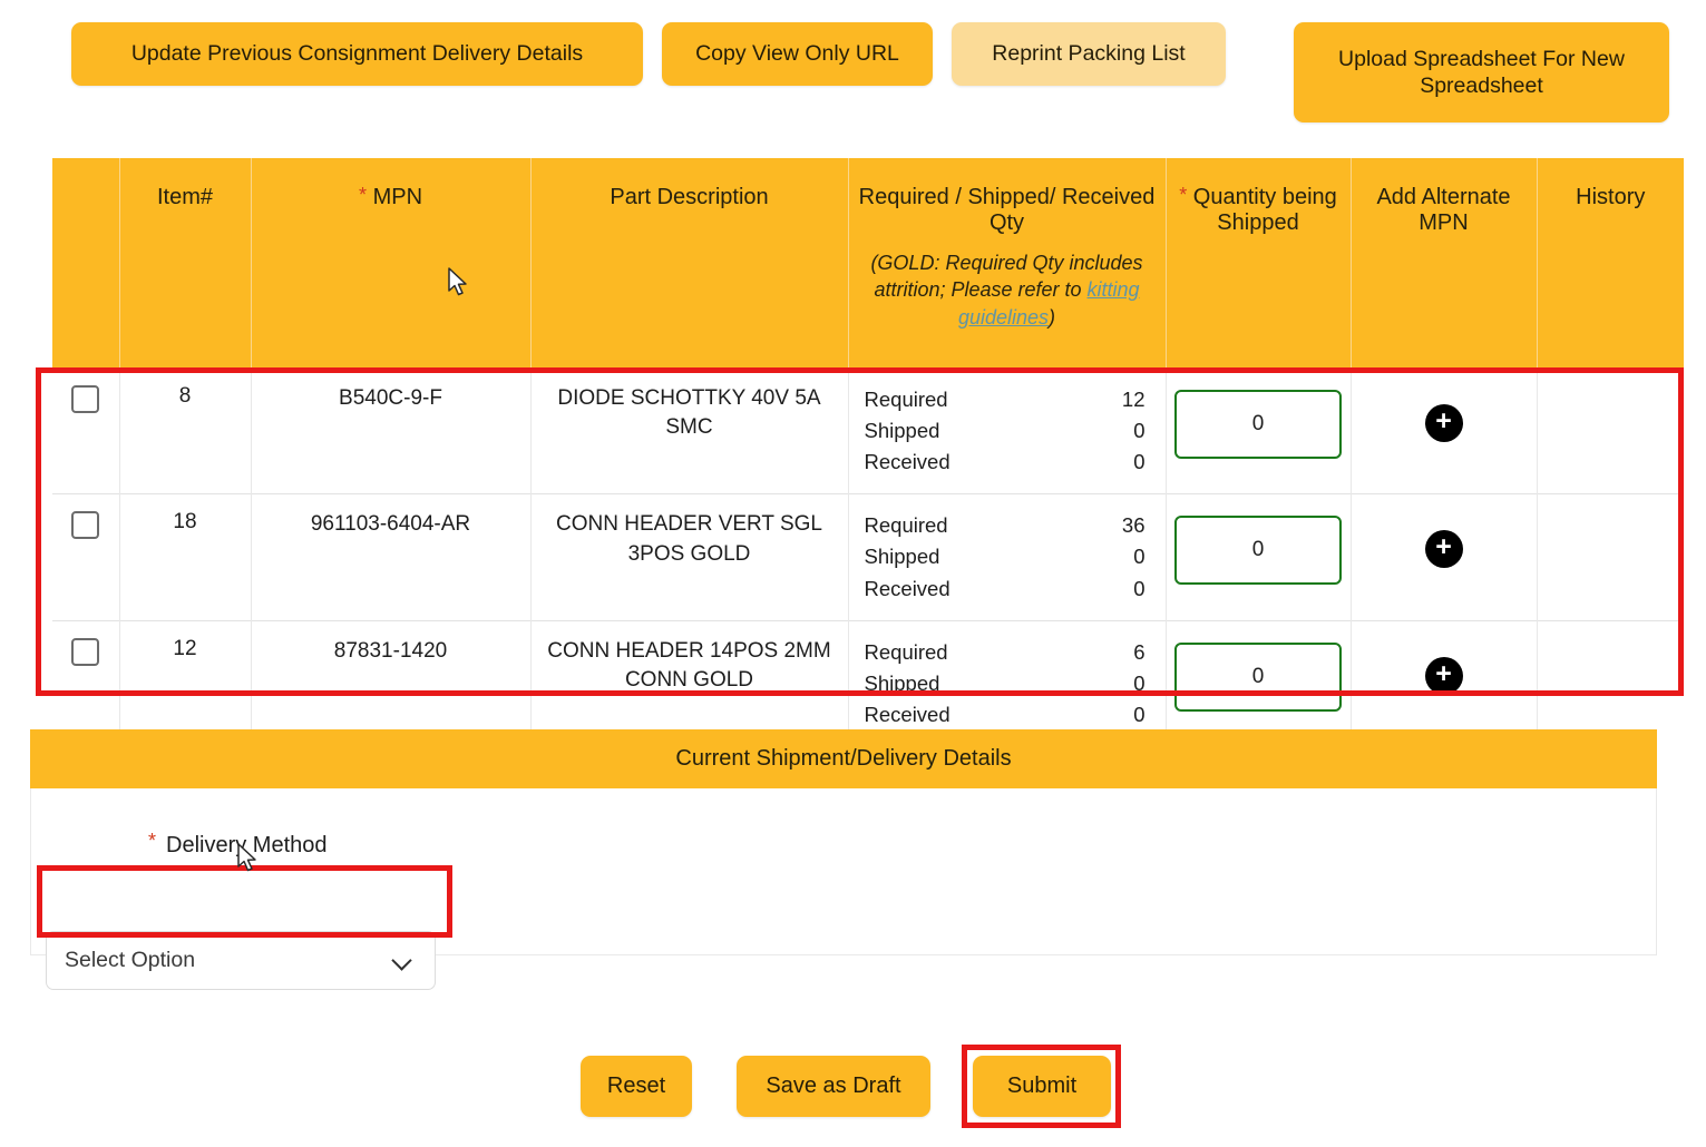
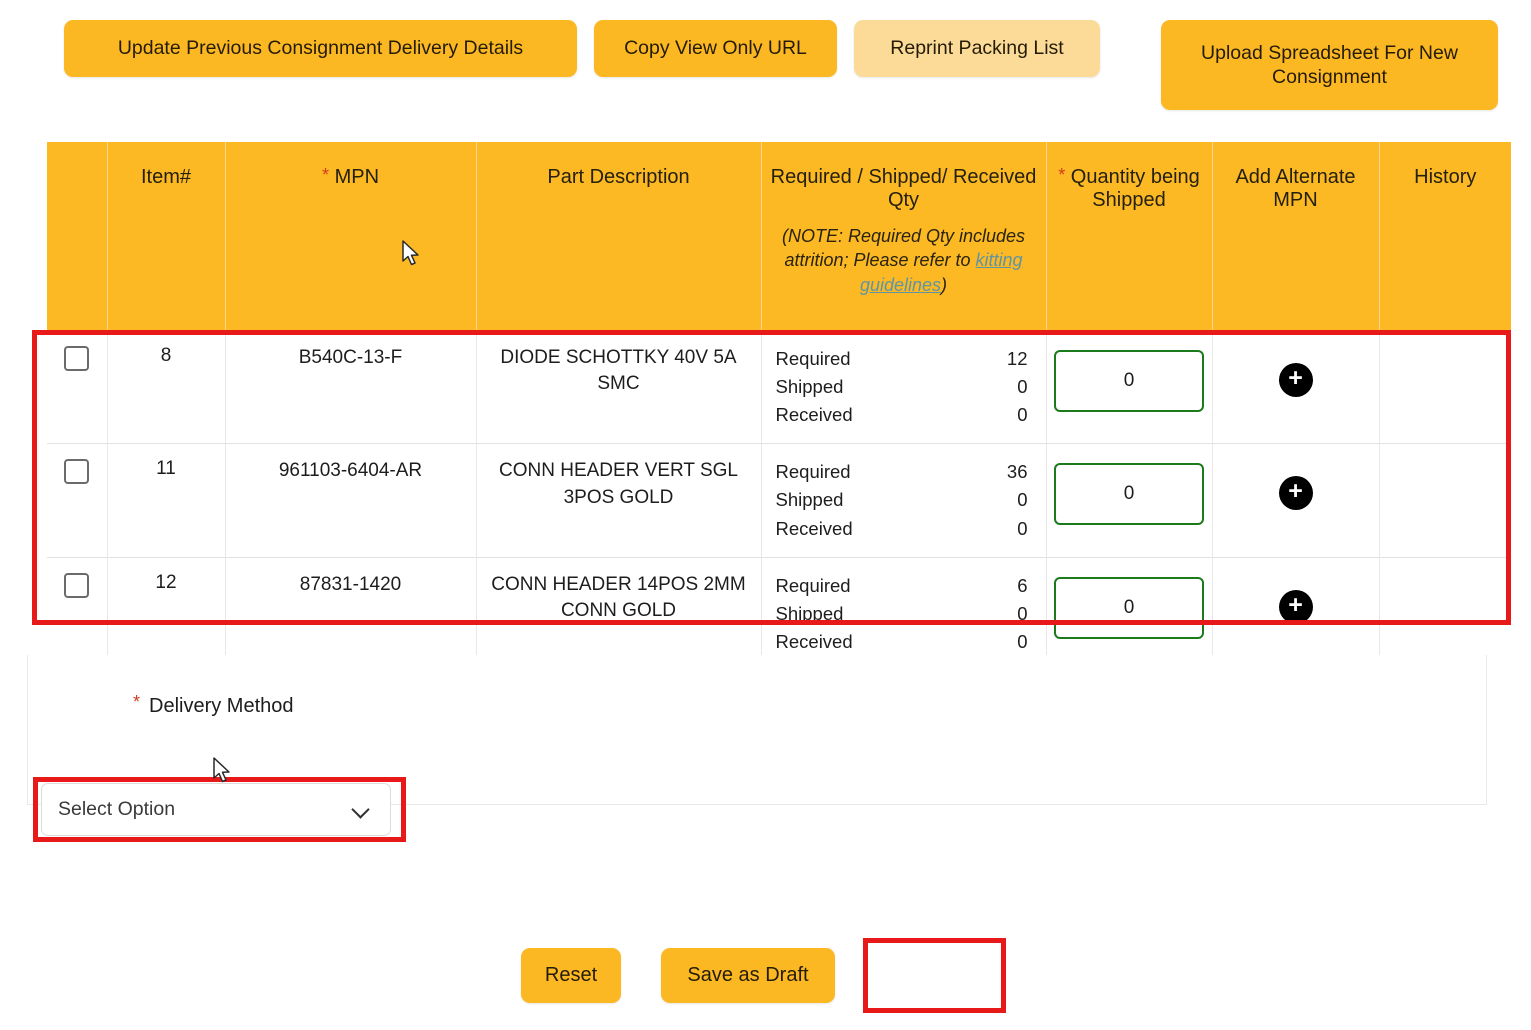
  Update Previous Consignment Delivery Details
  Copy View Only URL
  Reprint Packing List
- Upload Spreadsheet For New Spreadsheet
+ Upload Spreadsheet For New Consignment
- 	Item#	* MPN	Part Description	Required / Shipped/ Received Qty (GOLD: Required Qty includes attrition; Please refer to kitting guidelines)	* Quantity being Shipped	Add Alternate MPN	History
+ 	Item#	* MPN	Part Description	Required / Shipped/ Received Qty (NOTE: Required Qty includes attrition; Please refer to kitting guidelines)	* Quantity being Shipped	Add Alternate MPN	History
- 	8	B540C-9-F	DIODE SCHOTTKY 40V 5A SMC	Required 12 Shipped 0 Received 0	0	+
+ 	8	B540C-13-F	DIODE SCHOTTKY 40V 5A SMC	Required 12 Shipped 0 Received 0	0	+
- 	18	961103-6404-AR	CONN HEADER VERT SGL 3POS GOLD	Required 36 Shipped 0 Received 0	0	+
+ 	11	961103-6404-AR	CONN HEADER VERT SGL 3POS GOLD	Required 36 Shipped 0 Received 0	0	+
  	12	87831-1420	CONN HEADER 14POS 2MM CONN GOLD	Required 6 Shipped 0 Received 0	0	+
- Current Shipment/Delivery Details
  * Delivery Method
  Select Option
  Reset
  Save as Draft
- Submit
